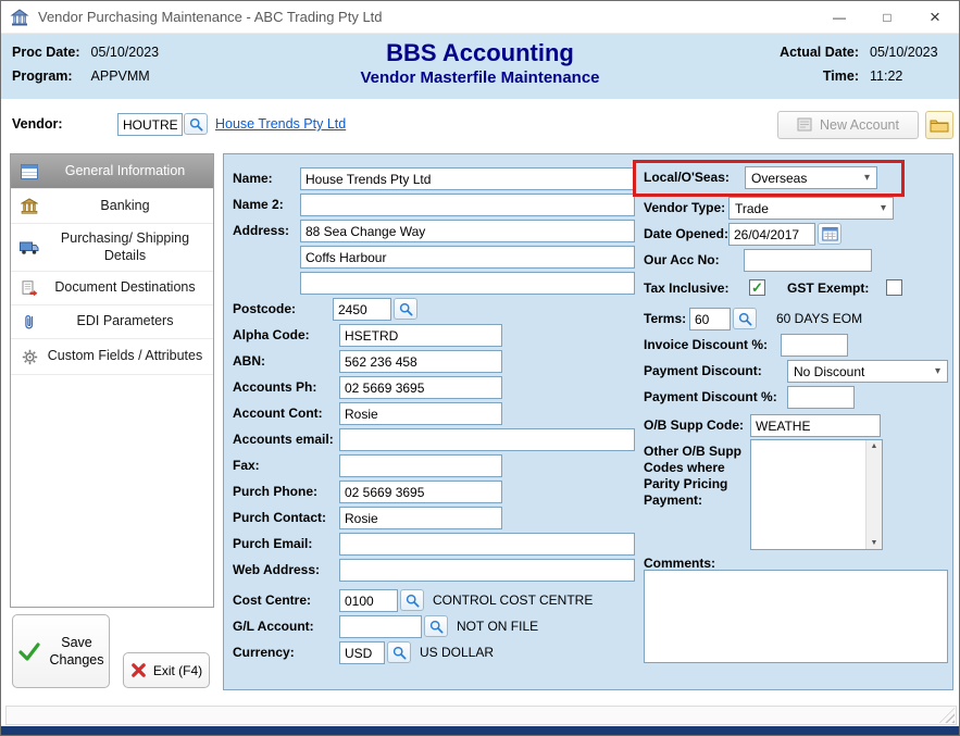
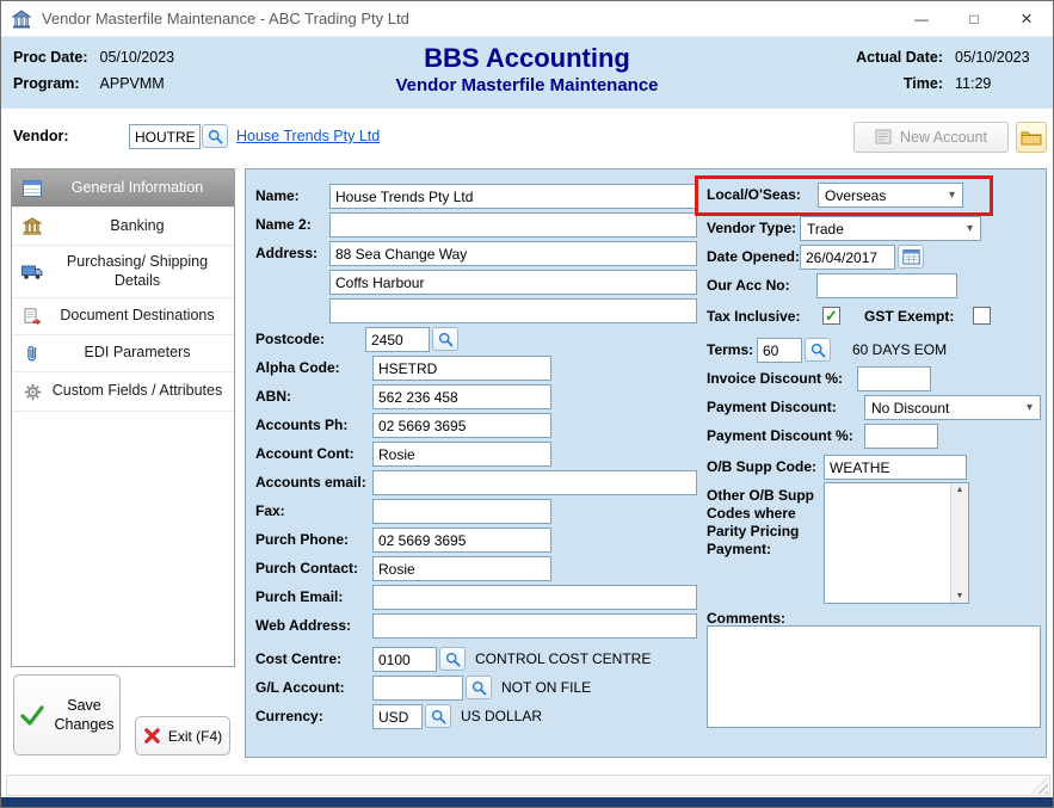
- Vendor Purchasing Maintenance - ABC Trading Pty Ltd
+ Vendor Masterfile Maintenance - ABC Trading Pty Ltd
  —
  □
  ×
  Proc Date:
  05/10/2023
  Program:
  APPVMM
  BBS Accounting
  Vendor Masterfile Maintenance
  Actual Date:
  05/10/2023
  Time:
- 11:22
+ 11:29
  Vendor:
  HOUTRE
  House Trends Pty Ltd
  New Account
  General Information
  Banking
  Purchasing/ Shipping Details
  Document Destinations
  EDI Parameters
  Custom Fields / Attributes
  Save
  Changes
  Exit (F4)
  Name:
  House Trends Pty Ltd
  Name 2:
  Address:
  88 Sea Change Way
  Coffs Harbour
  Postcode:
  2450
  Alpha Code:
  HSETRD
  ABN:
  562 236 458
  Accounts Ph:
  02 5669 3695
  Account Cont:
  Rosie
  Accounts email:
  Fax:
  Purch Phone:
  02 5669 3695
  Purch Contact:
  Rosie
  Purch Email:
  Web Address:
  Cost Centre:
  0100
  CONTROL COST CENTRE
  G/L Account:
  NOT ON FILE
  Currency:
  USD
  US DOLLAR
  Local/O'Seas:
  Overseas
  ▾
  Vendor Type:
  Trade
  ▾
  Date Opened:
  26/04/2017
  Our Acc No:
  Tax Inclusive:
  ✓
  GST Exempt:
  Terms:
  60
  60 DAYS EOM
  Invoice Discount %:
  Payment Discount:
  No Discount
  ▾
  Payment Discount %:
  O/B Supp Code:
  WEATHE
  Other O/B Supp Codes where Parity Pricing Payment:
  Comments:
